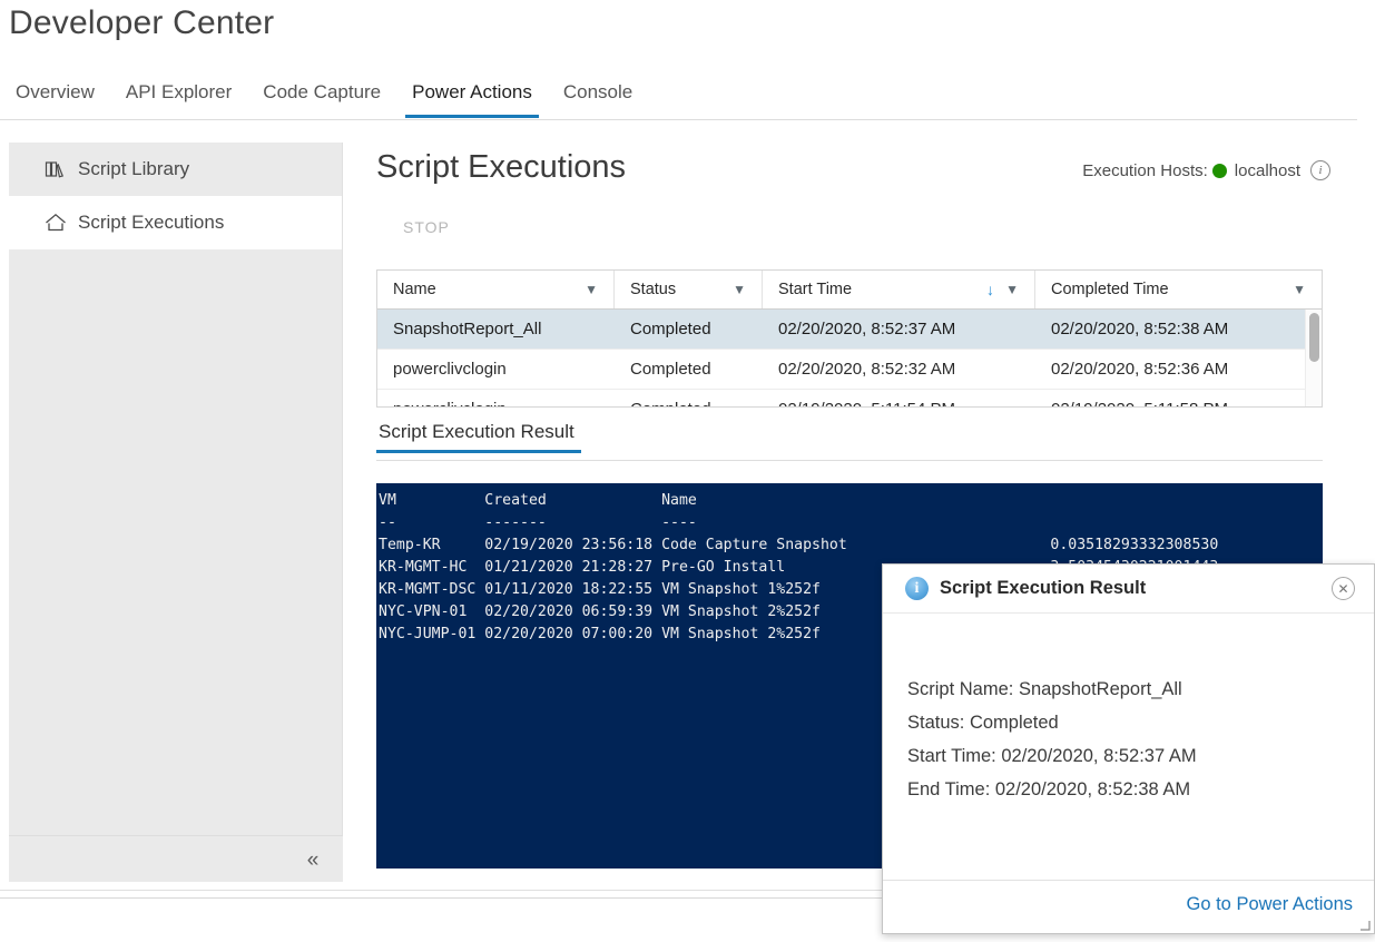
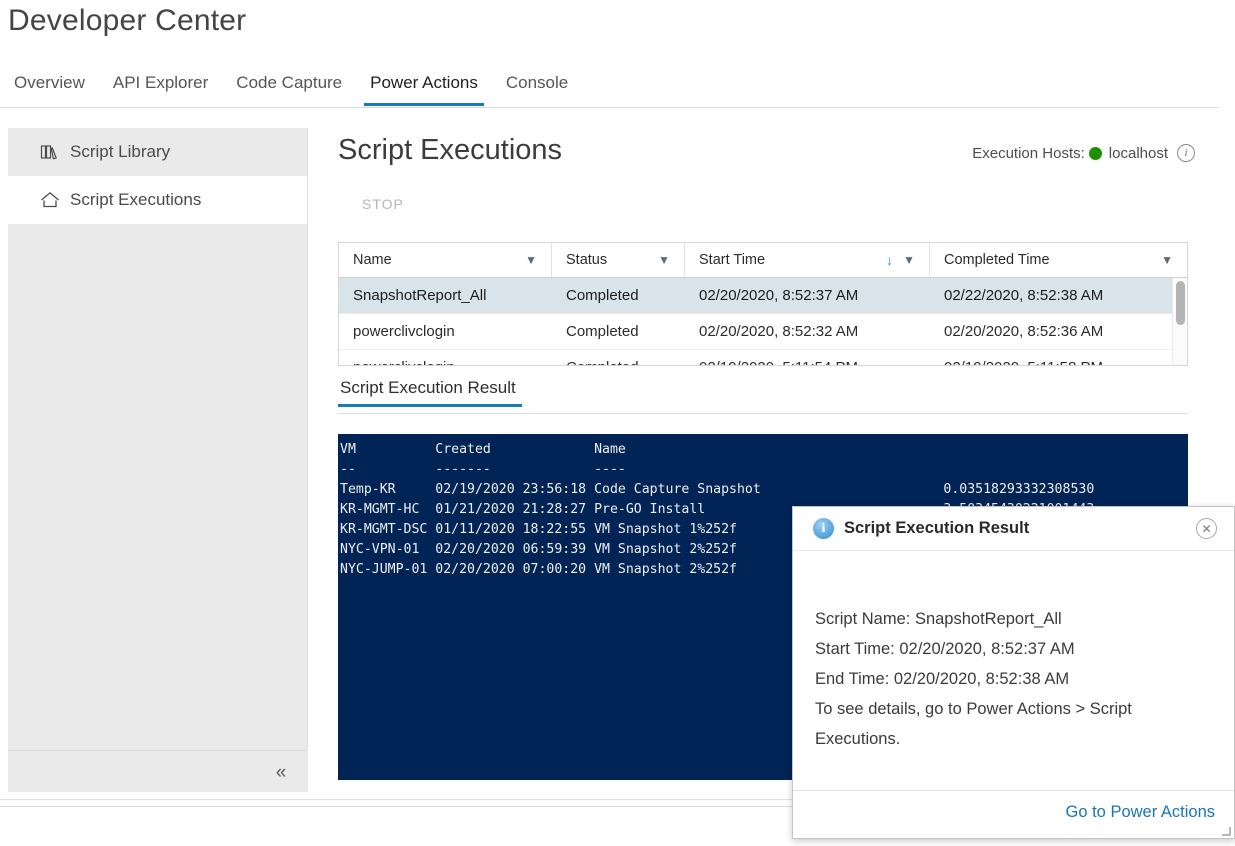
  Developer Center
  Overview
  API Explorer
  Code Capture
  Power Actions
  Console
  Script Library
  Script Executions
  «
  Script Executions
  Execution Hosts:
  localhost
  i
  STOP
  Name
  ▼
  Status
  ▼
  Start Time
  ↓
  ▼
  Completed Time
  ▼
  SnapshotReport_All
  Completed
  02/20/2020, 8:52:37 AM
- 02/20/2020, 8:52:38 AM
+ 02/22/2020, 8:52:38 AM
  powerclivclogin
  Completed
  02/20/2020, 8:52:32 AM
  02/20/2020, 8:52:36 AM
  Script Execution Result
  VM Created Name
  -- ------- ----
  Temp-KR 02/19/2020 23:56:18 Code Capture Snapshot 0.03518293332308530
  KR-MGMT-DSC 01/11/2020 18:22:55 VM Snapshot 1%252f
  NYC-VPN-01 02/20/2020 06:59:39 VM Snapshot 2%252f
  NYC-JUMP-01 02/20/2020 07:00:20 VM Snapshot 2%252f
  i
  Script Execution Result
  ✕
  Script Name: SnapshotReport_All
- Status: Completed
  Start Time: 02/20/2020, 8:52:37 AM
  End Time: 02/20/2020, 8:52:38 AM
+ To see details, go to Power Actions > Script Executions.
  Go to Power Actions
